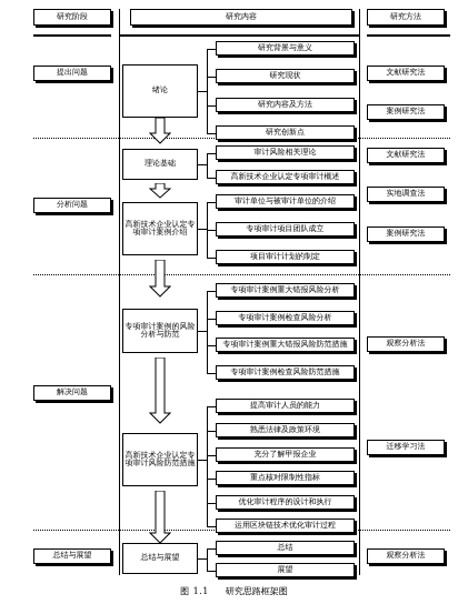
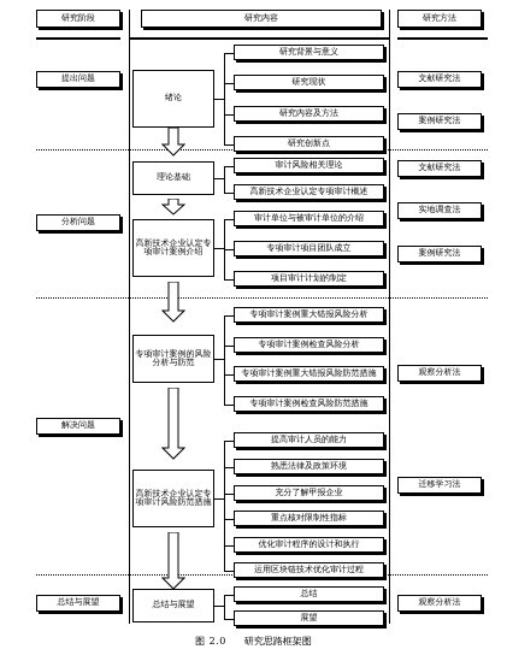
  研究阶段
  研究内容
  研究方法
  提出问题
  分析问题
  解决问题
  总结与展望
  文献研究法
  案例研究法
  文献研究法
  实地调查法
  案例研究法
  观察分析法
  迁移学习法
  观察分析法
  绪论
  研究背景与意义
  研究现状
  研究内容及方法
  研究创新点
  理论基础
  审计风险相关理论
  高新技术企业认定专项审计概述
  高新技术企业认定专项审计案例介绍
  审计单位与被审计单位的介绍
  专项审计项目团队成立
  项目审计计划的制定
  专项审计案例的风险分析与防范
  专项审计案例重大错报风险分析
  专项审计案例检查风险分析
  专项审计案例重大错报风险防范措施
  专项审计案例检查风险防范措施
  高新技术企业认定专项审计风险防范措施
  提高审计人员的能力
  熟悉法律及政策环境
  充分了解甲报企业
  重点核对限制性指标
  优化审计程序的设计和执行
  运用区块链技术优化审计过程
  总结与展望
  总结
- 图 1.1 研究思路框架图
+ 图 2.0 研究思路框架图
